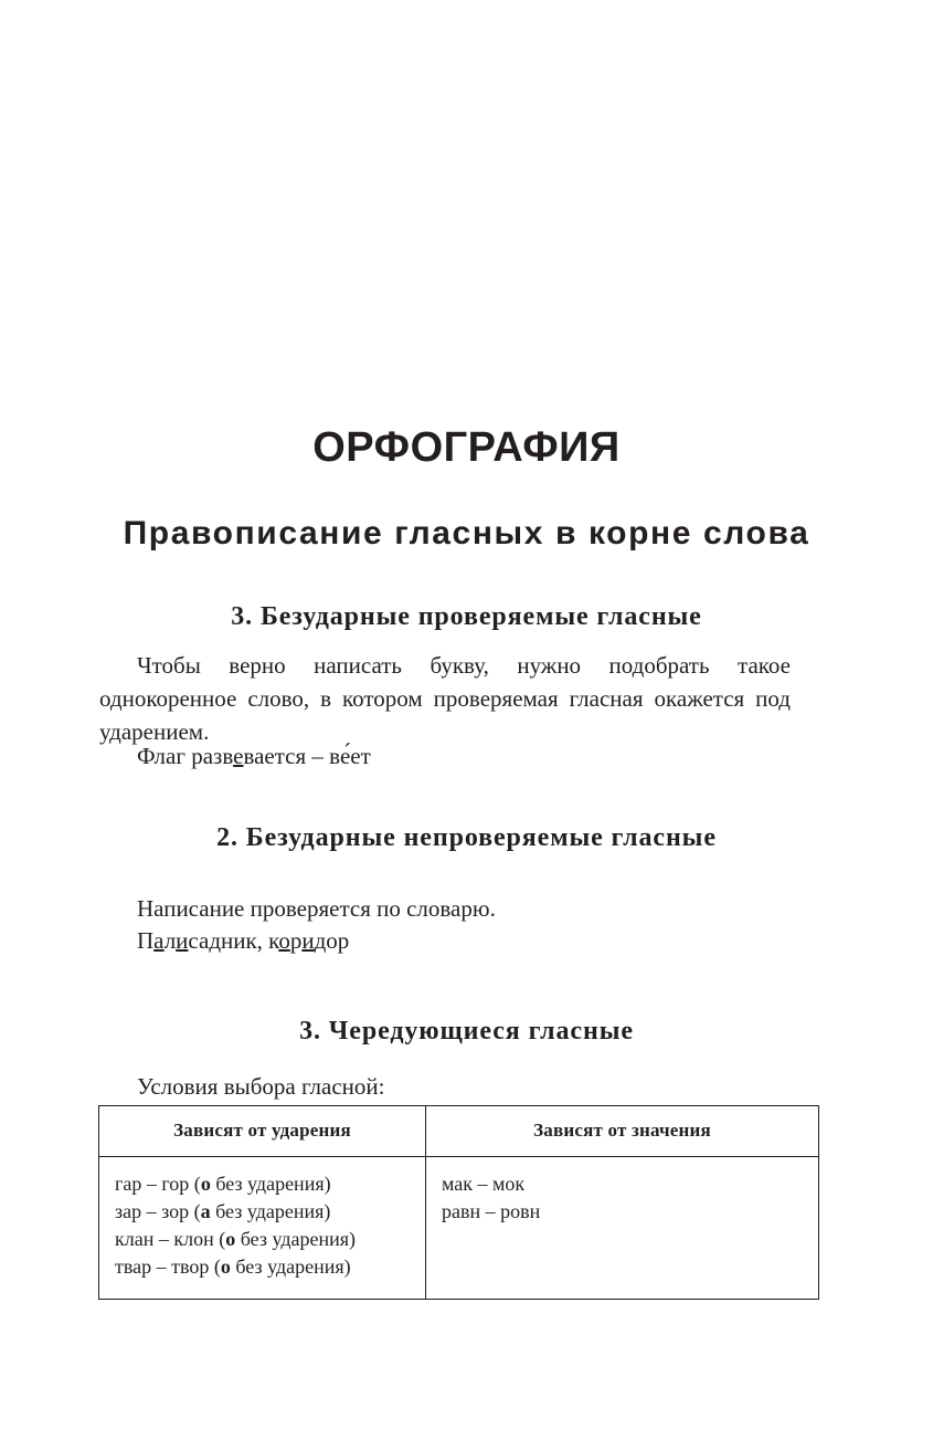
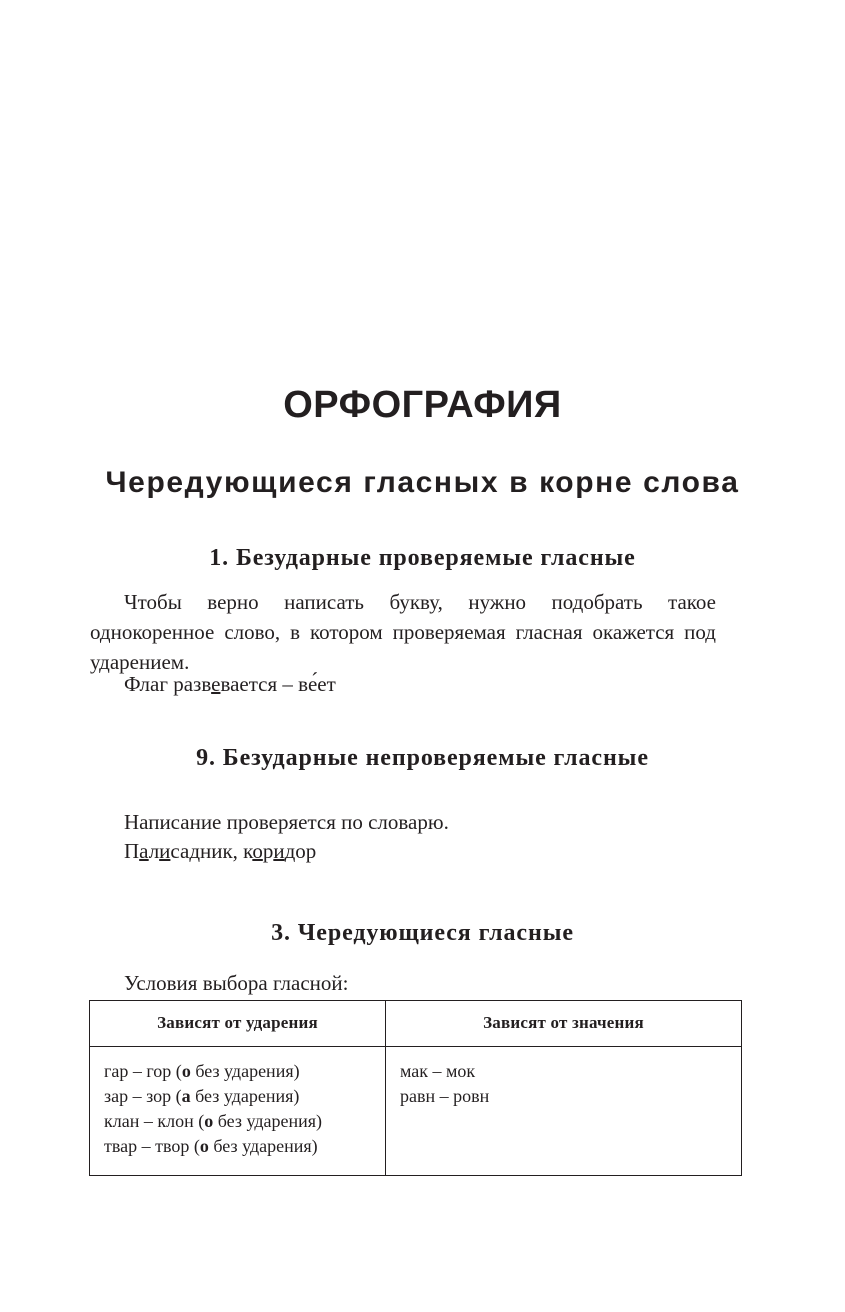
  ОРФОГРАФИЯ
- Правописание гласных в корне слова
+ Чередующиеся гласных в корне слова
- 3. Безударные проверяемые гласные
+ 1. Безударные проверяемые гласные
  Чтобы верно написать букву, нужно подобрать такое однокоренное слово, в котором проверяемая гласная окажется под ударением.
  Флаг развевается – ве́ет
- 2. Безударные непроверяемые гласные
+ 9. Безударные непроверяемые гласные
  Написание проверяется по словарю.
  Палисадник, коридор
  3. Чередующиеся гласные
  Условия выбора гласной:
  Зависят от ударения	Зависят от значения
  гар – гор (о без ударения)зар – зор (а без ударения)клан – клон (о без ударения)твар – твор (о без ударения)	мак – мокравн – ровн
